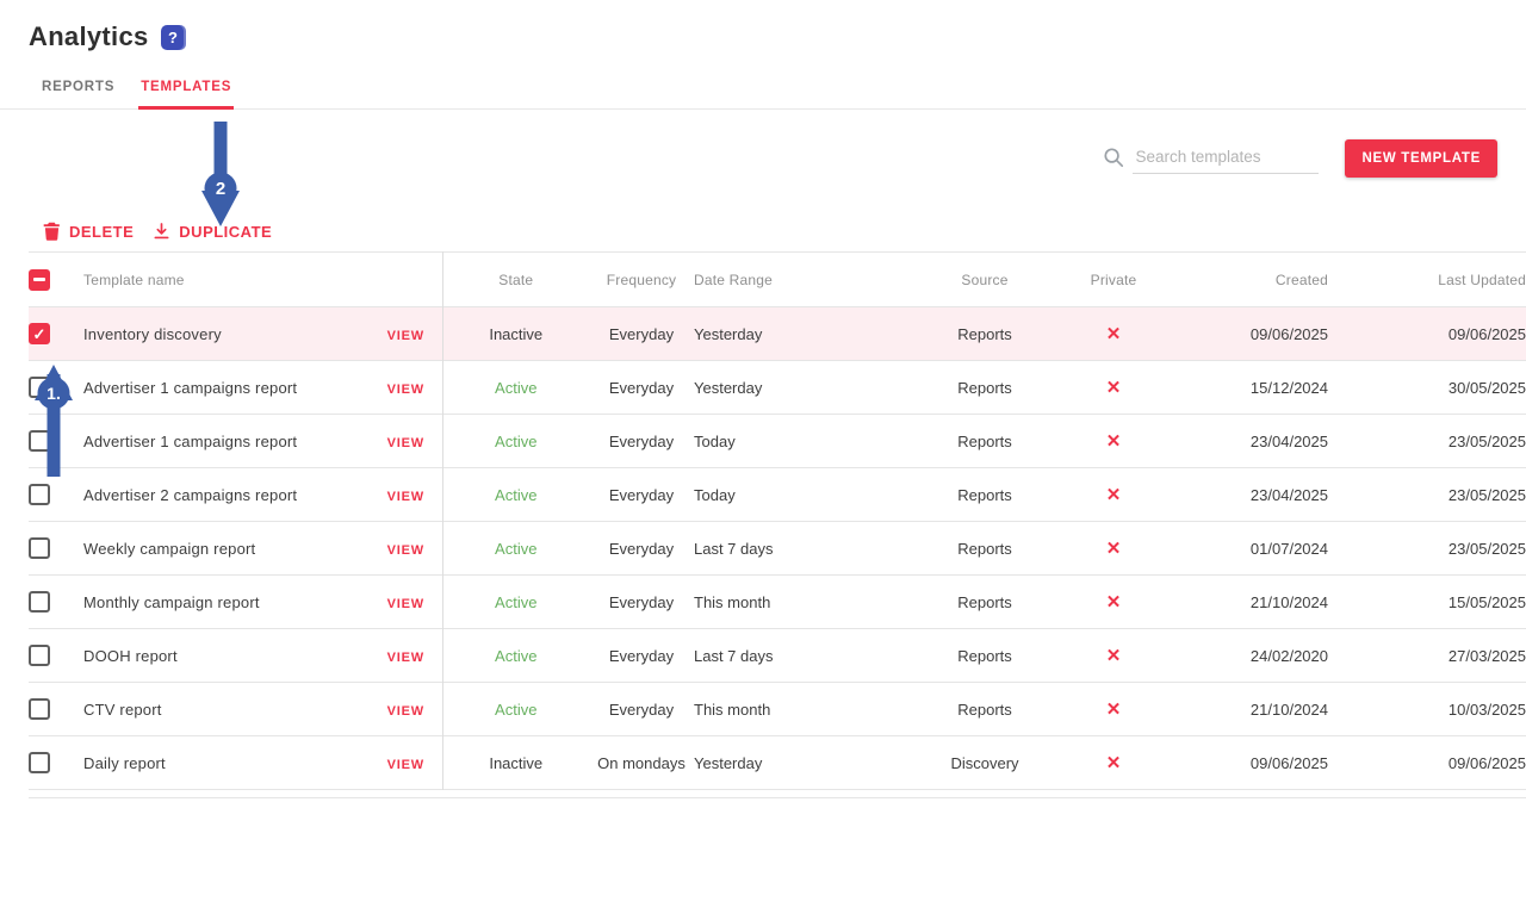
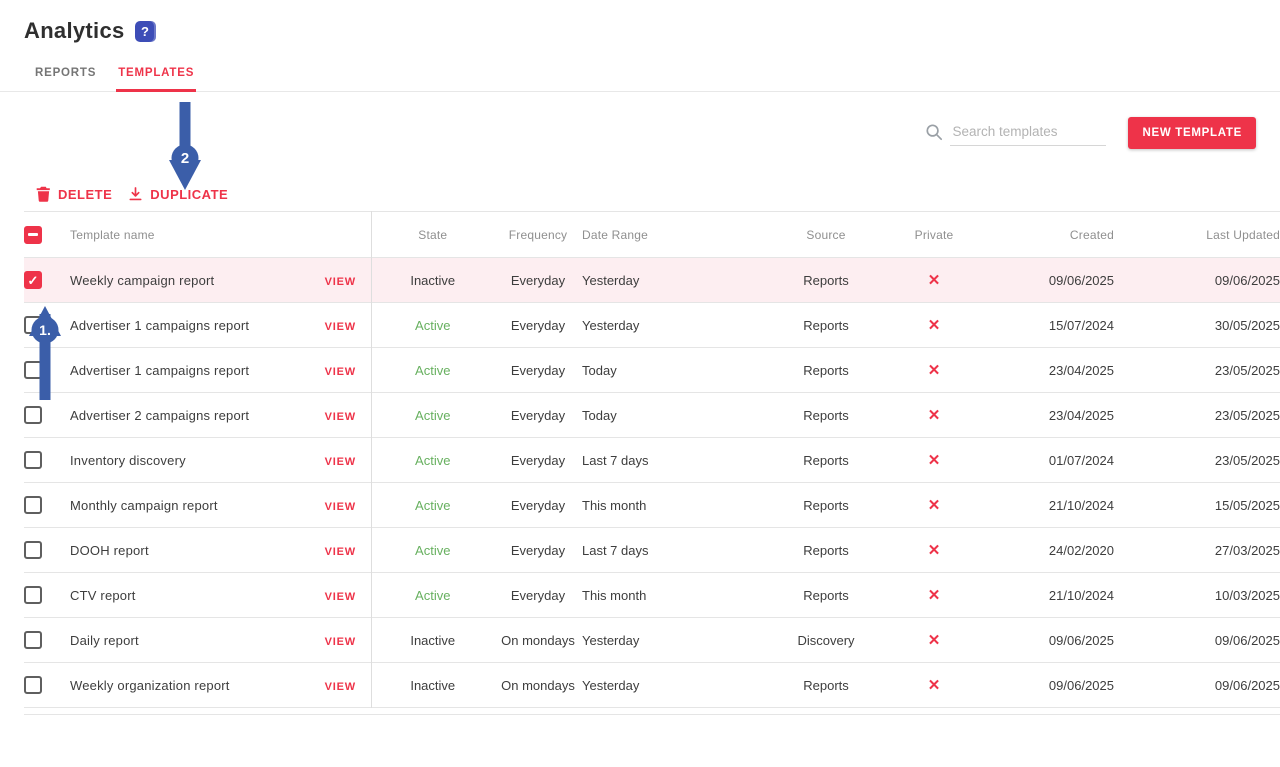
  Analytics
  ?
  REPORTS
  TEMPLATES
  Search templates
  NEW TEMPLATE
  DELETE
  DUPLICATE
  	Template name		State	Frequency	Date Range	Source	Private	Created	Last Updated
- 	Inventory discovery	VIEW	Inactive	Everyday	Yesterday	Reports	✕	09/06/2025	09/06/2025
+ 	Weekly campaign report	VIEW	Inactive	Everyday	Yesterday	Reports	✕	09/06/2025	09/06/2025
- 	Advertiser 1 campaigns report	VIEW	Active	Everyday	Yesterday	Reports	✕	15/12/2024	30/05/2025
+ 	Advertiser 1 campaigns report	VIEW	Active	Everyday	Yesterday	Reports	✕	15/07/2024	30/05/2025
  	Advertiser 1 campaigns report	VIEW	Active	Everyday	Today	Reports	✕	23/04/2025	23/05/2025
  	Advertiser 2 campaigns report	VIEW	Active	Everyday	Today	Reports	✕	23/04/2025	23/05/2025
- 	Weekly campaign report	VIEW	Active	Everyday	Last 7 days	Reports	✕	01/07/2024	23/05/2025
+ 	Inventory discovery	VIEW	Active	Everyday	Last 7 days	Reports	✕	01/07/2024	23/05/2025
  	Monthly campaign report	VIEW	Active	Everyday	This month	Reports	✕	21/10/2024	15/05/2025
  	DOOH report	VIEW	Active	Everyday	Last 7 days	Reports	✕	24/02/2020	27/03/2025
  	CTV report	VIEW	Active	Everyday	This month	Reports	✕	21/10/2024	10/03/2025
  	Daily report	VIEW	Inactive	On mondays	Yesterday	Discovery	✕	09/06/2025	09/06/2025
+ 	Weekly organization report	VIEW	Inactive	On mondays	Yesterday	Reports	✕	09/06/2025	09/06/2025
  2
  1.
